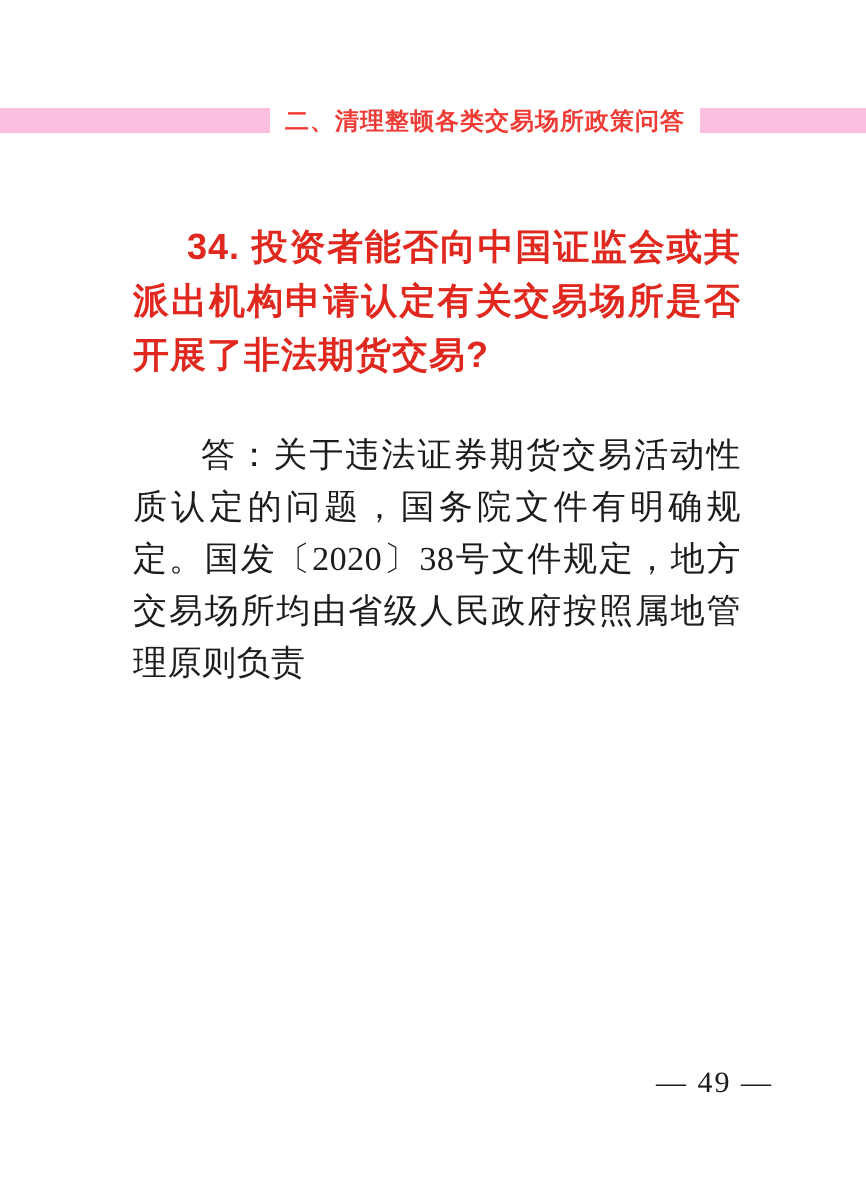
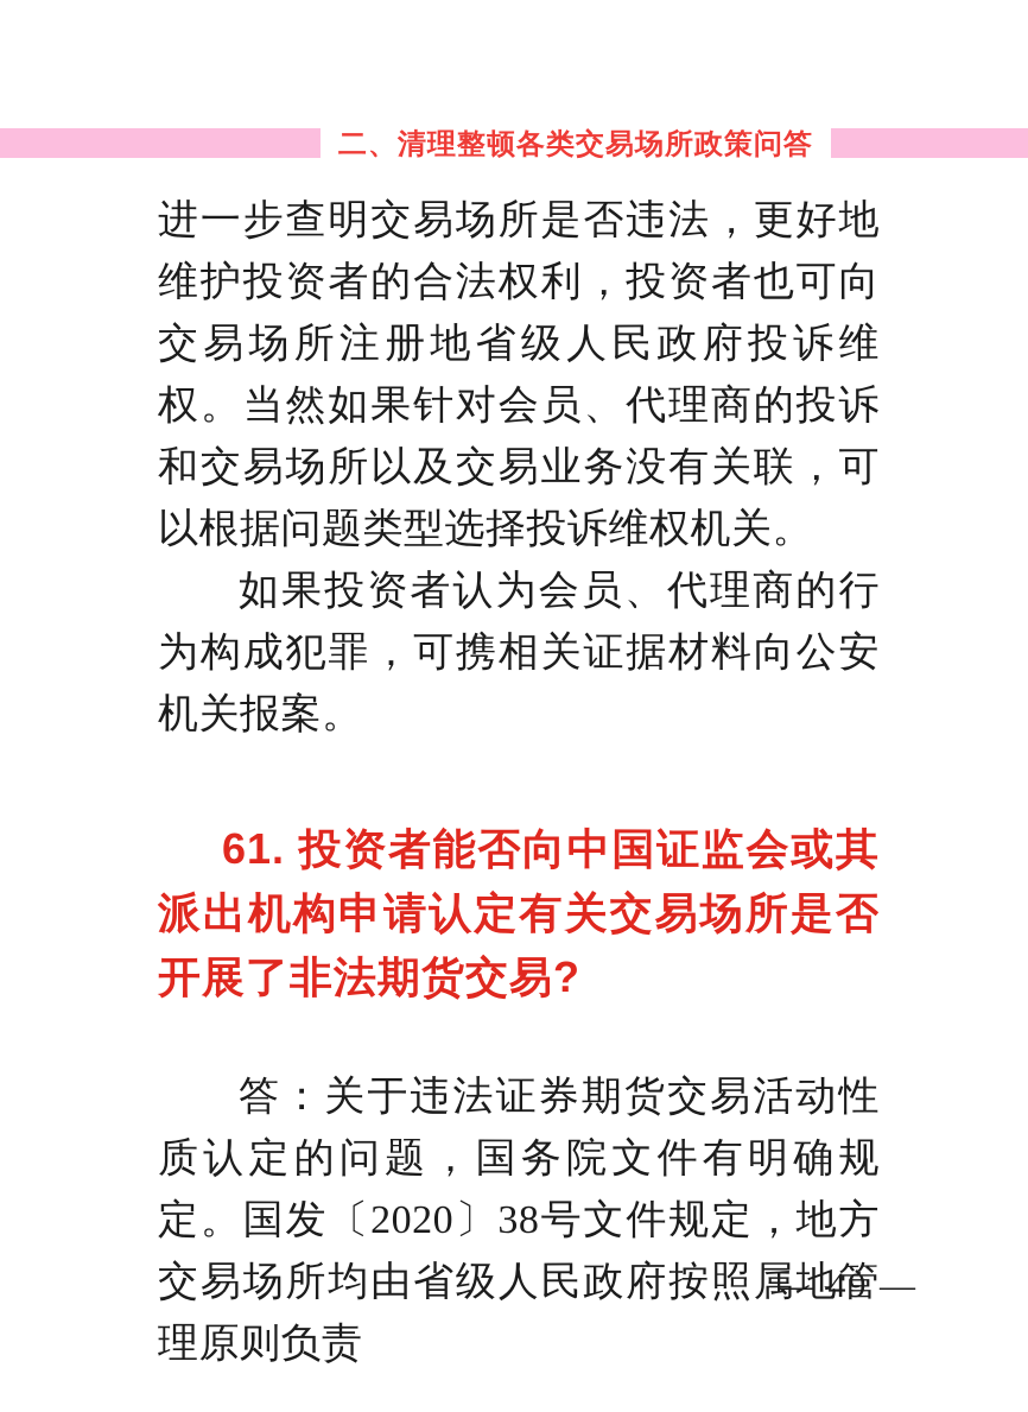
  二、清理整顿各类交易场所政策问答
+ 进一步查明交易场所是否违法，更好地维护投资者的合法权利，投资者也可向交易场所注册地省级人民政府投诉维权。当然如果针对会员、代理商的投诉和交易场所以及交易业务没有关联，可以根据问题类型选择投诉维权机关。
+ 如果投资者认为会员、代理商的行为构成犯罪，可携相关证据材料向公安机关报案。
- 34. 投资者能否向中国证监会或其派出机构申请认定有关交易场所是否开展了非法期货交易?
+ 61. 投资者能否向中国证监会或其派出机构申请认定有关交易场所是否开展了非法期货交易?
  答：关于违法证券期货交易活动性质认定的问题，国务院文件有明确规定。国发〔2020〕38号文件规定，地方交易场所均由省级人民政府按照属地管理原则负责
  — 49 —
